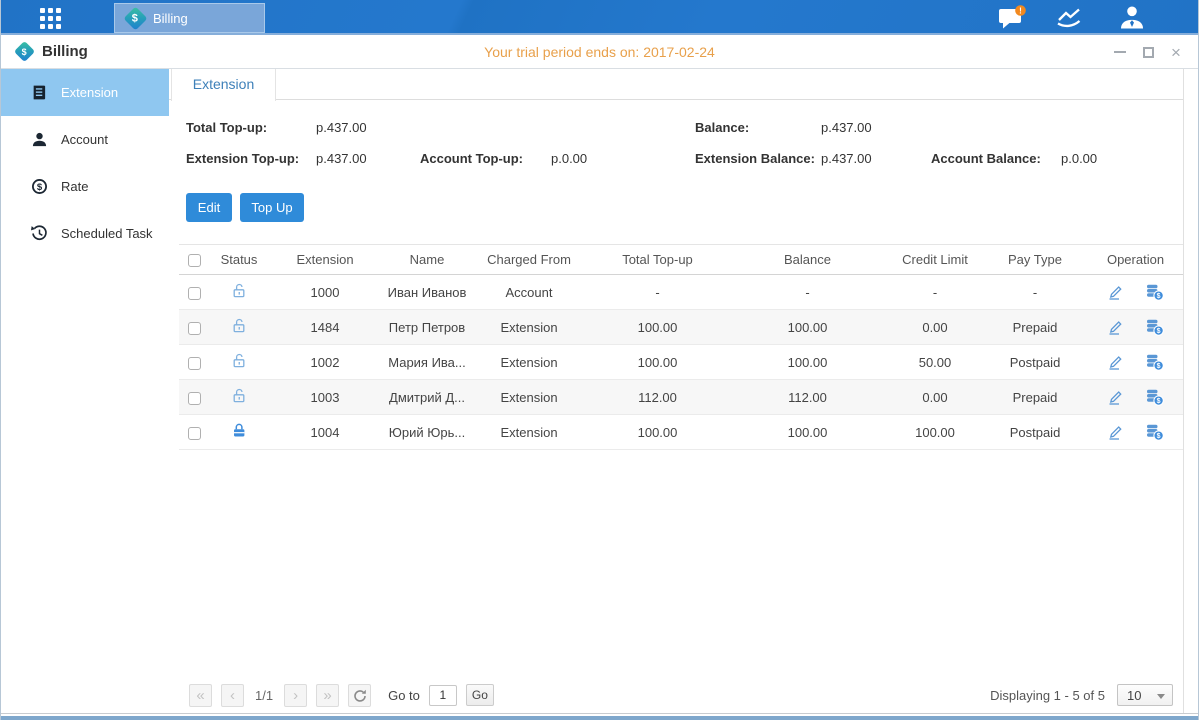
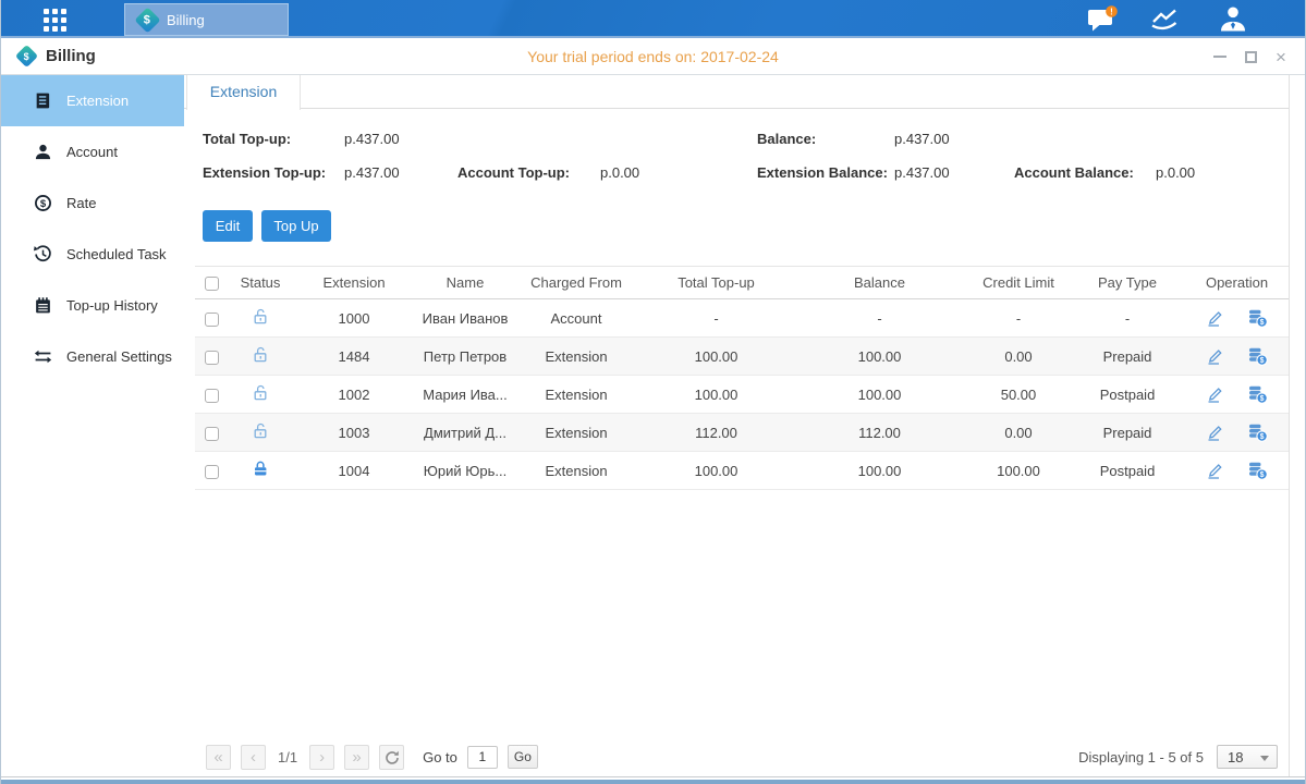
  Billing
  !
  Billing
  Your trial period ends on: 2017-02-24
  ×
  Extension
  Account
  $
  Rate
  Scheduled Task
+ Top-up History
+ General Settings
  Extension
  Total Top-up:
  p.437.00
  Balance:
  p.437.00
  Extension Top-up:
  p.437.00
  Account Top-up:
  p.0.00
  Extension Balance:
  p.437.00
  Account Balance:
  p.0.00
  Edit
  Top Up
  	Status	Extension	Name	Charged From	Total Top-up	Balance	Credit Limit	Pay Type	Operation
  		1000	Иван Иванов	Account	-	-	-	-
  		1484	Петр Петров	Extension	100.00	100.00	0.00	Prepaid
  		1002	Мария Ива...	Extension	100.00	100.00	50.00	Postpaid
  		1003	Дмитрий Д...	Extension	112.00	112.00	0.00	Prepaid
  		1004	Юрий Юрь...	Extension	100.00	100.00	100.00	Postpaid
  «
  ‹
  1/1
  ›
  »
  Go to
  1
  Go
  Displaying 1 - 5 of 5
- 10
+ 18
